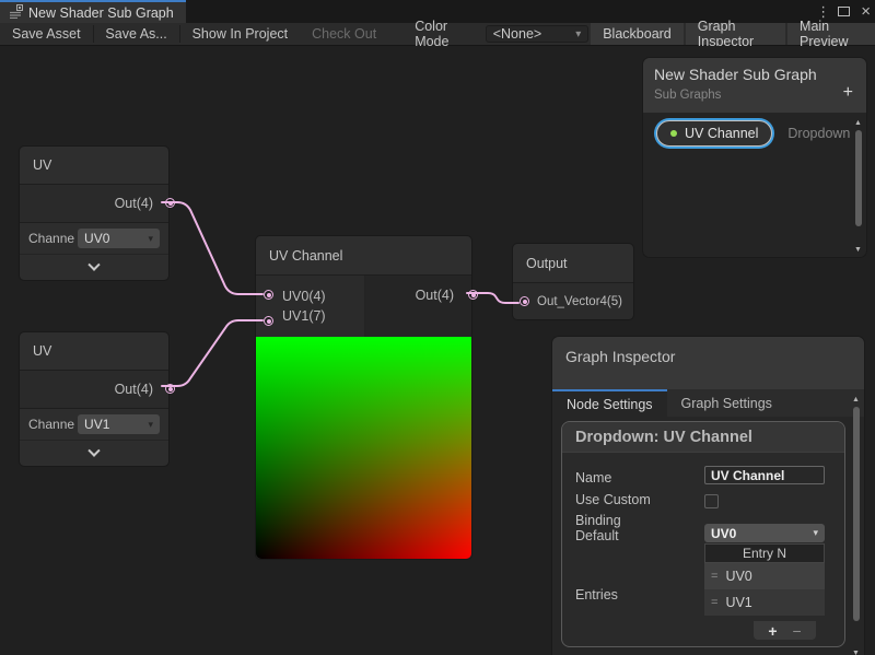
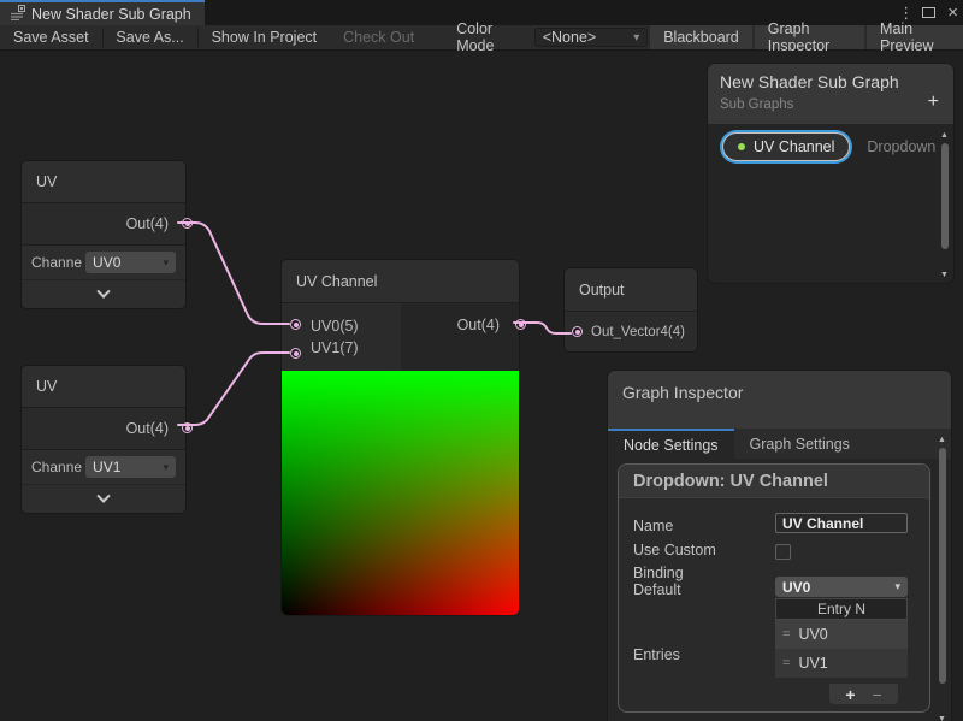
  New Shader Sub Graph
  ⋮
  ×
  Save Asset
  Save As...
  Show In Project
  Check Out
  Color Mode
  <None>
  ▾
  Blackboard
  Graph Inspector
  Main Preview
  UV
  Out(4)
  Channe
  UV0
  ▾
  UV
  Out(4)
  Channe
  UV1
  ▾
  UV Channel
- UV0(4)
+ UV0(5)
  UV1(7)
  Out(4)
  Output
- Out_Vector4(5)
+ Out_Vector4(4)
  New Shader Sub Graph
  Sub Graphs
  +
  UV Channel
  Dropdown
  Graph Inspector
  Node Settings
  Graph Settings
  Dropdown: UV Channel
  Name
  UV Channel
  Use Custom Binding
  Default
  UV0
  ▾
  Entries
  Entry N
  =
  UV0
  =
  UV1
  +
  −
